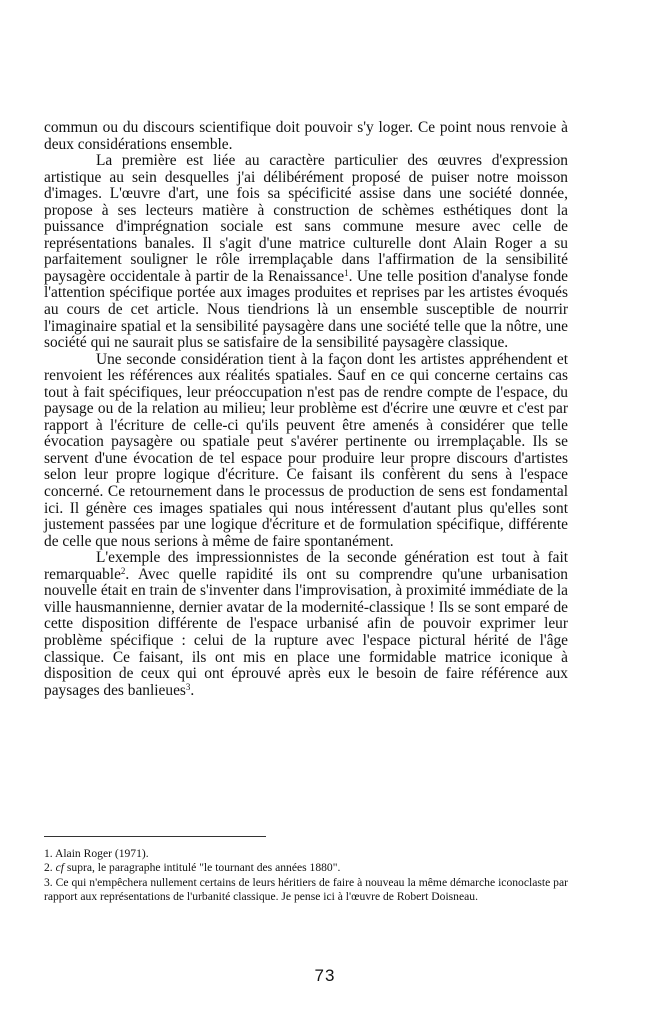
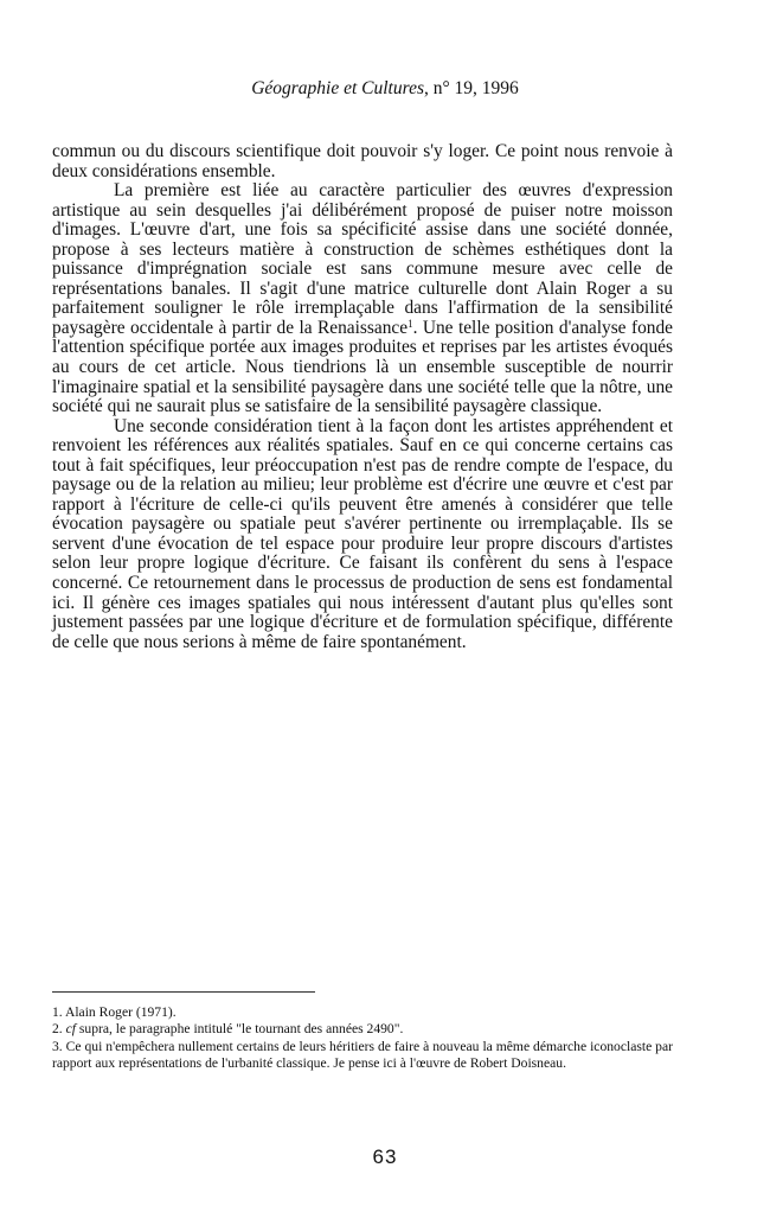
+ Géographie et Cultures, n° 19, 1996
  commun ou du discours scientifique doit pouvoir s'y loger. Ce point nous renvoie à deux considérations ensemble.
  La première est liée au caractère particulier des œuvres d'expression artistique au sein desquelles j'ai délibérément proposé de puiser notre moisson d'images. L'œuvre d'art, une fois sa spécificité assise dans une société donnée, propose à ses lecteurs matière à construction de schèmes esthétiques dont la puissance d'imprégnation sociale est sans commune mesure avec celle de représentations banales. Il s'agit d'une matrice culturelle dont Alain Roger a su parfaitement souligner le rôle irremplaçable dans l'affirmation de la sensibilité paysagère occidentale à partir de la Renaissance1. Une telle position d'analyse fonde l'attention spécifique portée aux images produites et reprises par les artistes évoqués au cours de cet article. Nous tiendrions là un ensemble susceptible de nourrir l'imaginaire spatial et la sensibilité paysagère dans une société telle que la nôtre, une société qui ne saurait plus se satisfaire de la sensibilité paysagère classique.
  Une seconde considération tient à la façon dont les artistes appréhendent et renvoient les références aux réalités spatiales. Sauf en ce qui concerne certains cas tout à fait spécifiques, leur préoccupation n'est pas de rendre compte de l'espace, du paysage ou de la relation au milieu; leur problème est d'écrire une œuvre et c'est par rapport à l'écriture de celle-ci qu'ils peuvent être amenés à considérer que telle évocation paysagère ou spatiale peut s'avérer pertinente ou irremplaçable. Ils se servent d'une évocation de tel espace pour produire leur propre discours d'artistes selon leur propre logique d'écriture. Ce faisant ils confèrent du sens à l'espace concerné. Ce retournement dans le processus de production de sens est fondamental ici. Il génère ces images spatiales qui nous intéressent d'autant plus qu'elles sont justement passées par une logique d'écriture et de formulation spécifique, différente de celle que nous serions à même de faire spontanément.
- L'exemple des impressionnistes de la seconde génération est tout à fait remarquable2. Avec quelle rapidité ils ont su comprendre qu'une urbanisation nouvelle était en train de s'inventer dans l'improvisation, à proximité immédiate de la ville hausmannienne, dernier avatar de la modernité-classique ! Ils se sont emparé de cette disposition différente de l'espace urbanisé afin de pouvoir exprimer leur problème spécifique : celui de la rupture avec l'espace pictural hérité de l'âge classique. Ce faisant, ils ont mis en place une formidable matrice iconique à disposition de ceux qui ont éprouvé après eux le besoin de faire référence aux paysages des banlieues3.
  1. Alain Roger (1971).
- 2. cf supra, le paragraphe intitulé "le tournant des années 1880".
+ 2. cf supra, le paragraphe intitulé "le tournant des années 2490".
  3. Ce qui n'empêchera nullement certains de leurs héritiers de faire à nouveau la même démarche iconoclaste par rapport aux représentations de l'urbanité classique. Je pense ici à l'œuvre de Robert Doisneau.
- 73
+ 63
